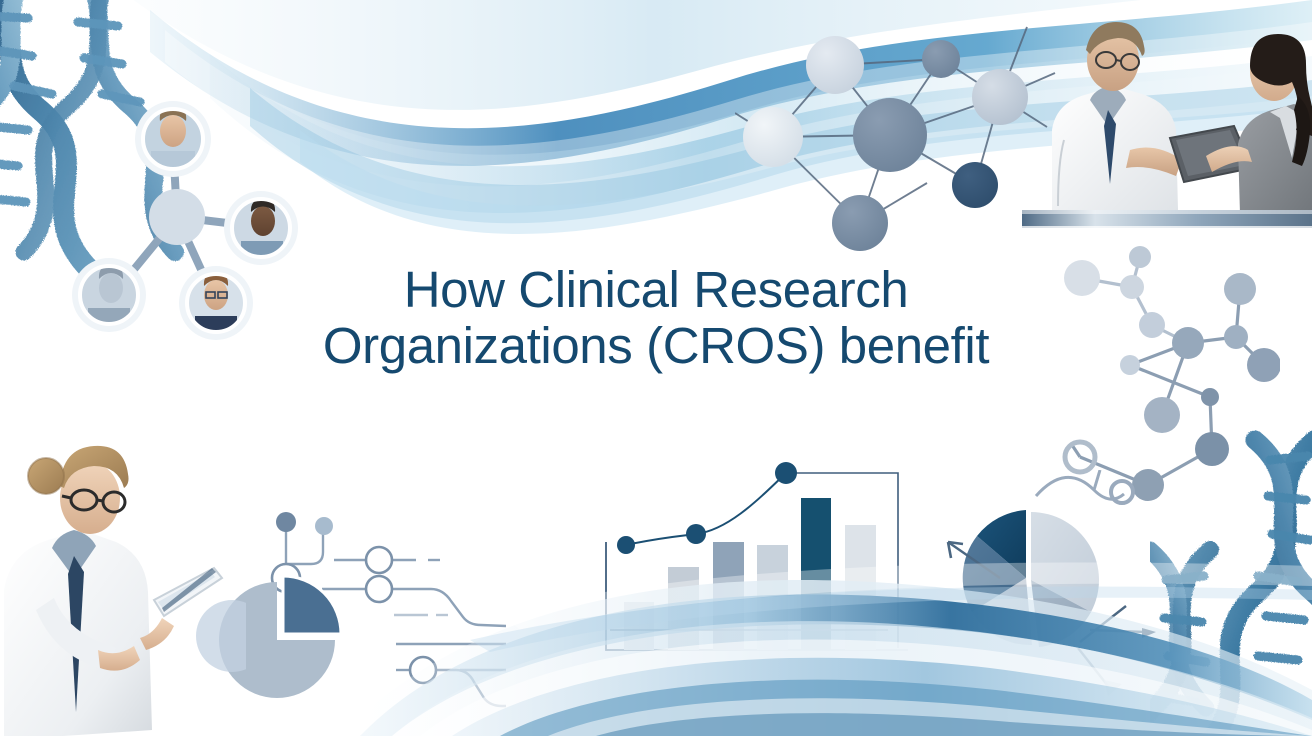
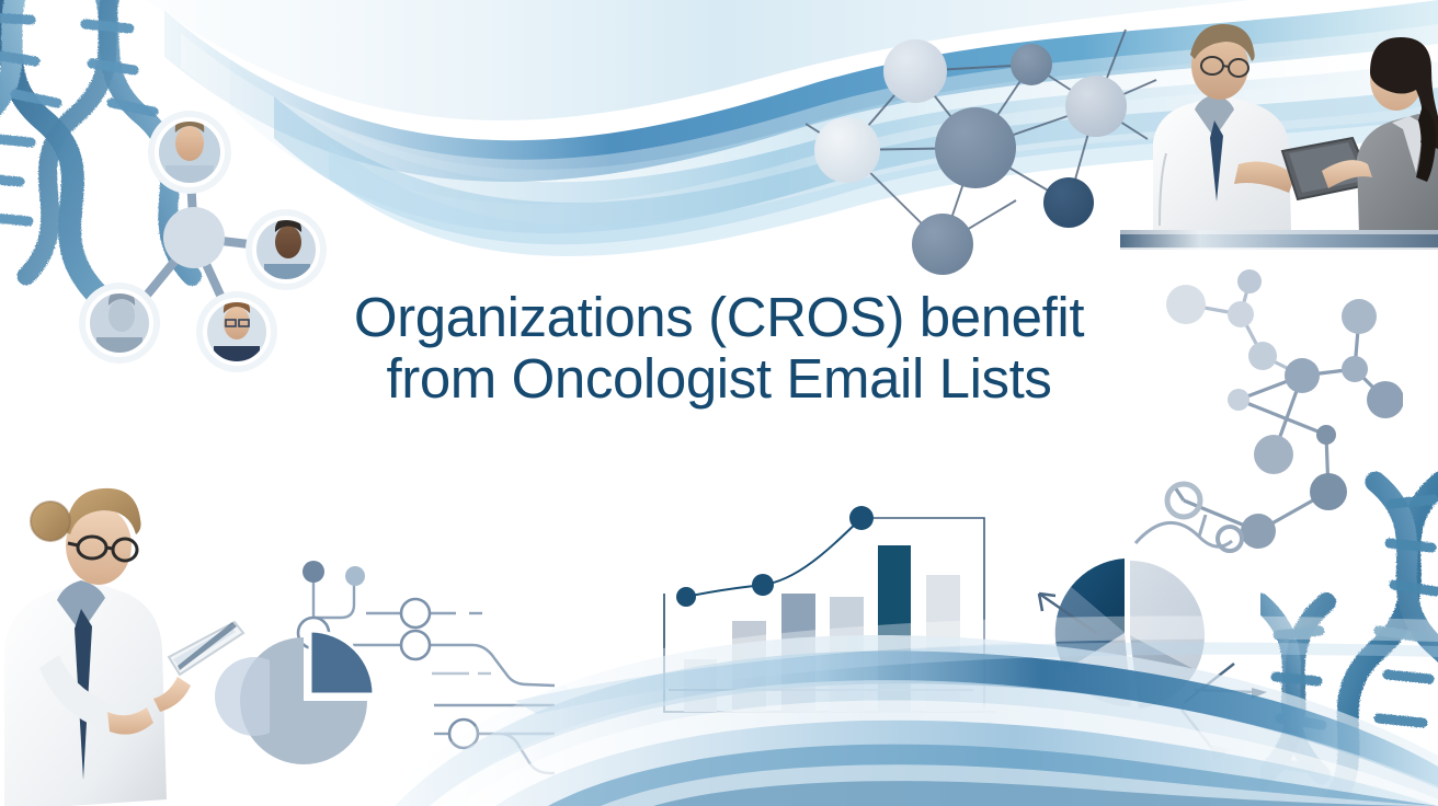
- How Clinical Research
  Organizations (CROS) benefit
+ from Oncologist Email Lists
